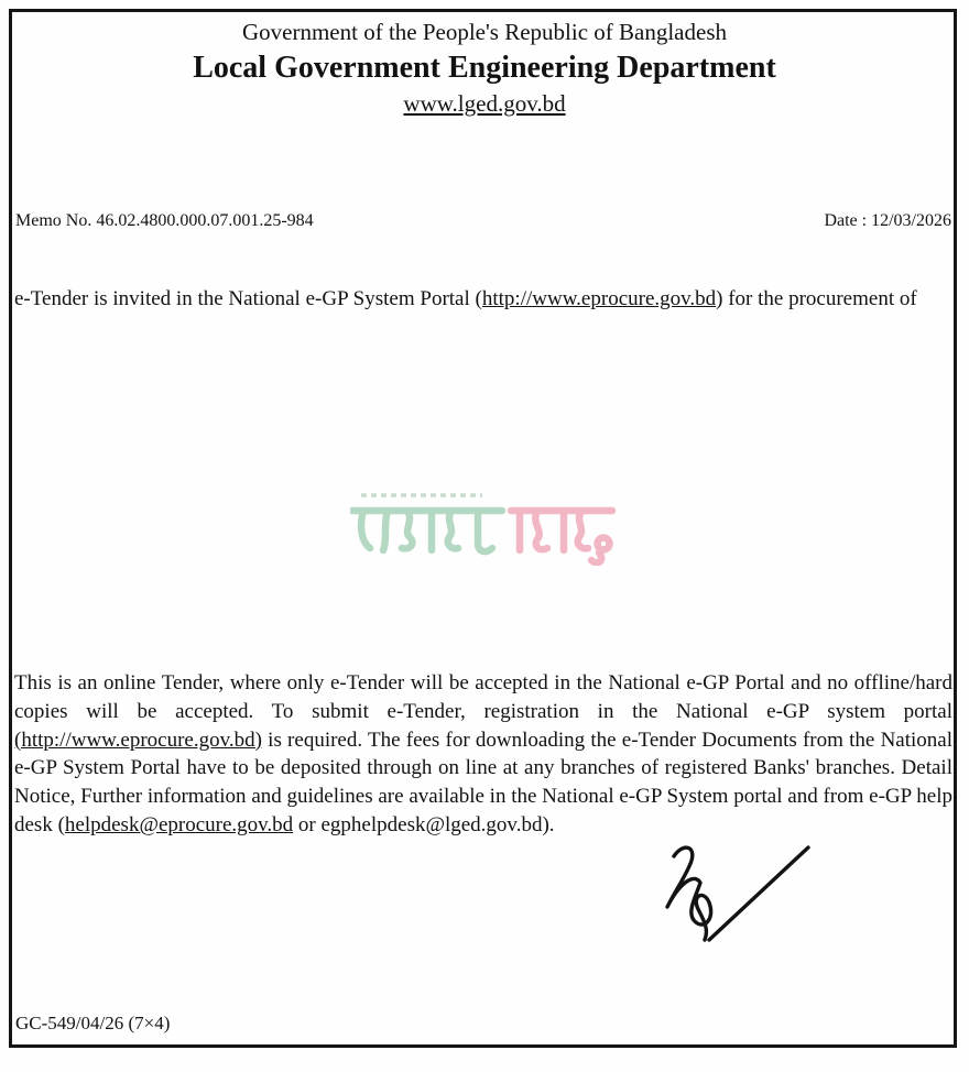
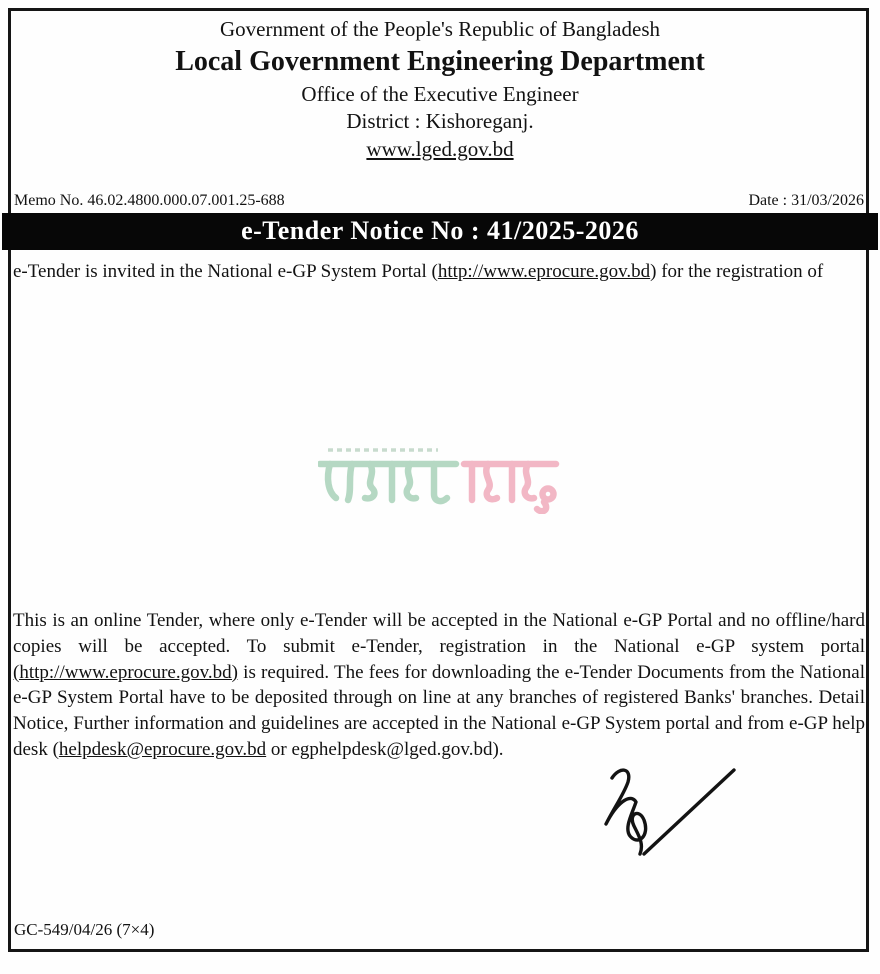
  Government of the People's Republic of Bangladesh
  Local Government Engineering Department
+ Office of the Executive Engineer
+ District : Kishoreganj.
  www.lged.gov.bd
- Memo No. 46.02.4800.000.07.001.25-984
+ Memo No. 46.02.4800.000.07.001.25-688
- Date : 12/03/2026
+ Date : 31/03/2026
+ e-Tender Notice No : 41/2025-2026
- e-Tender is invited in the National e-GP System Portal (http://www.eprocure.gov.bd) for the procurement of
+ e-Tender is invited in the National e-GP System Portal (http://www.eprocure.gov.bd) for the registration of
- This is an online Tender, where only e-Tender will be accepted in the National e-GP Portal and no offline/hard copies will be accepted. To submit e-Tender, registration in the National e-GP system portal (http://www.eprocure.gov.bd) is required. The fees for downloading the e-Tender Documents from the National e-GP System Portal have to be deposited through on line at any branches of registered Banks' branches. Detail Notice, Further information and guidelines are available in the National e-GP System portal and from e-GP help desk (helpdesk@eprocure.gov.bd or egphelpdesk@lged.gov.bd).
+ This is an online Tender, where only e-Tender will be accepted in the National e-GP Portal and no offline/hard copies will be accepted. To submit e-Tender, registration in the National e-GP system portal (http://www.eprocure.gov.bd) is required. The fees for downloading the e-Tender Documents from the National e-GP System Portal have to be deposited through on line at any branches of registered Banks' branches. Detail Notice, Further information and guidelines are accepted in the National e-GP System portal and from e-GP help desk (helpdesk@eprocure.gov.bd or egphelpdesk@lged.gov.bd).
  GC-549/04/26 (7×4)
